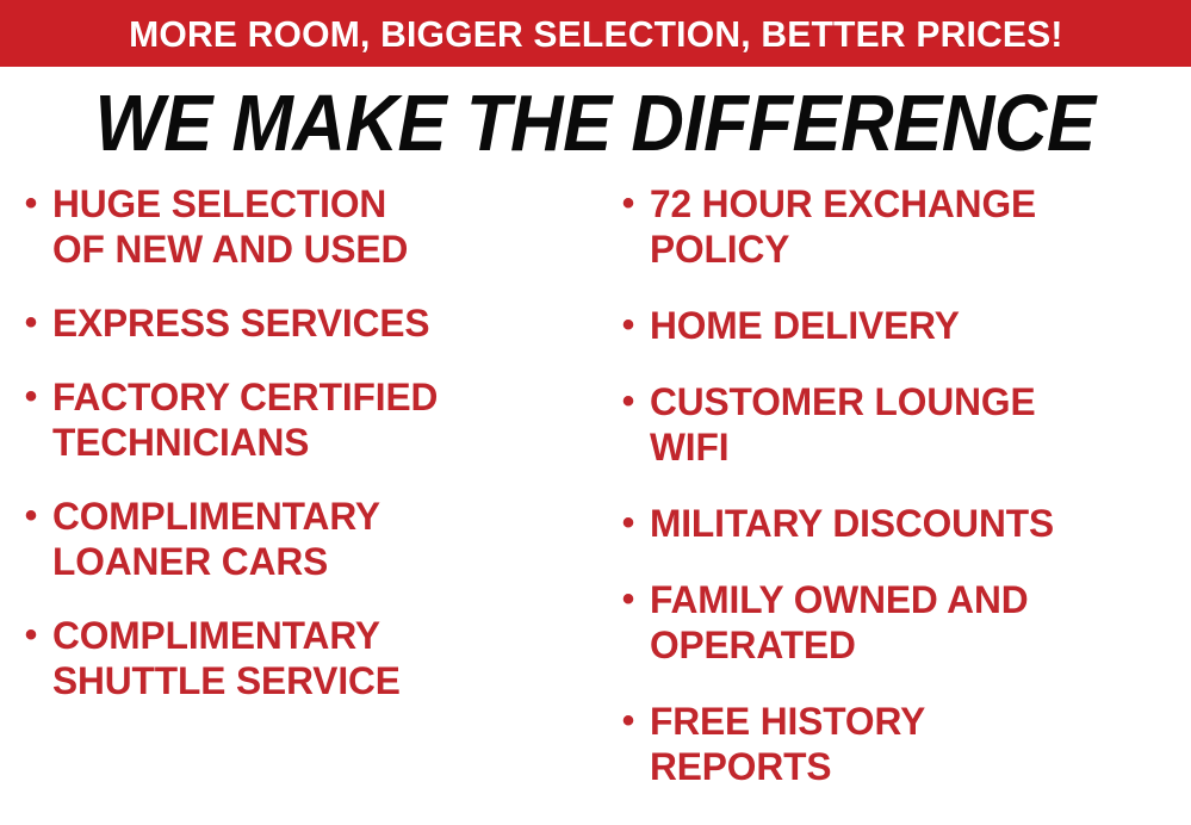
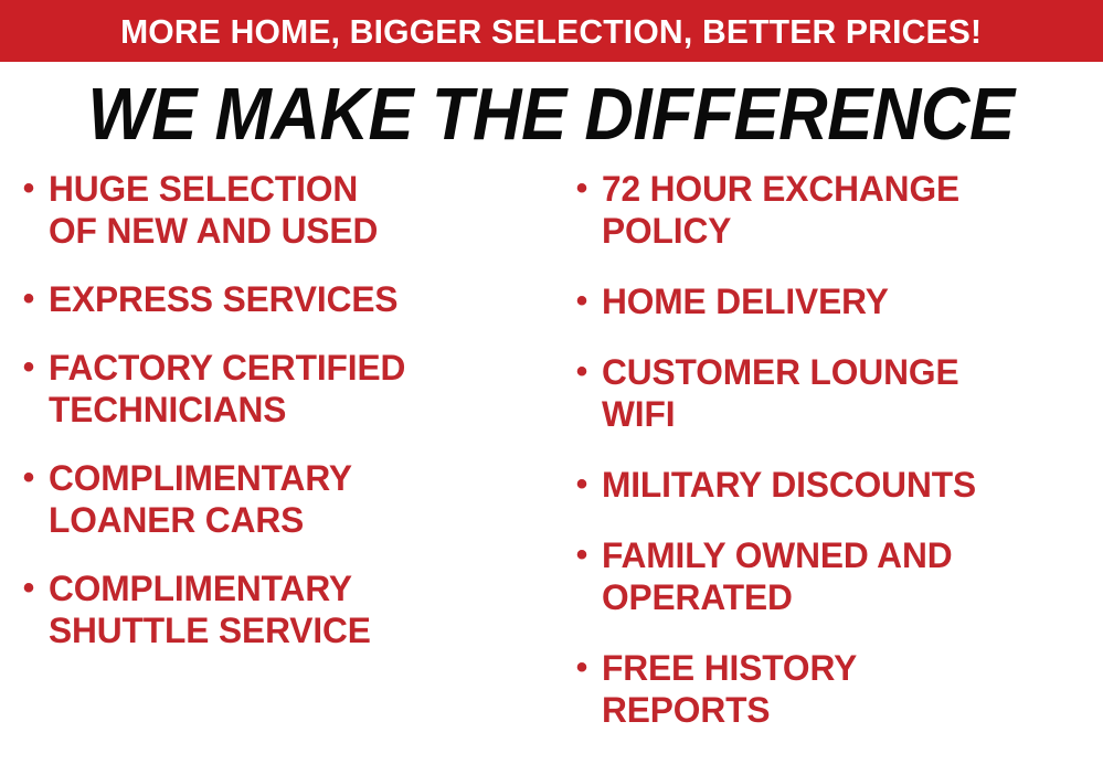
- MORE ROOM, BIGGER SELECTION, BETTER PRICES!
+ MORE HOME, BIGGER SELECTION, BETTER PRICES!
  WE MAKE THE DIFFERENCE
  •
  HUGE SELECTION
  OF NEW AND USED
  •
  EXPRESS SERVICES
  •
  FACTORY CERTIFIED
  TECHNICIANS
  •
  COMPLIMENTARY
  LOANER CARS
  •
  COMPLIMENTARY
  SHUTTLE SERVICE
  •
  72 HOUR EXCHANGE
  POLICY
  •
  HOME DELIVERY
  •
  CUSTOMER LOUNGE
  WIFI
  •
  MILITARY DISCOUNTS
  •
  FAMILY OWNED AND
  OPERATED
  •
  FREE HISTORY
  REPORTS
